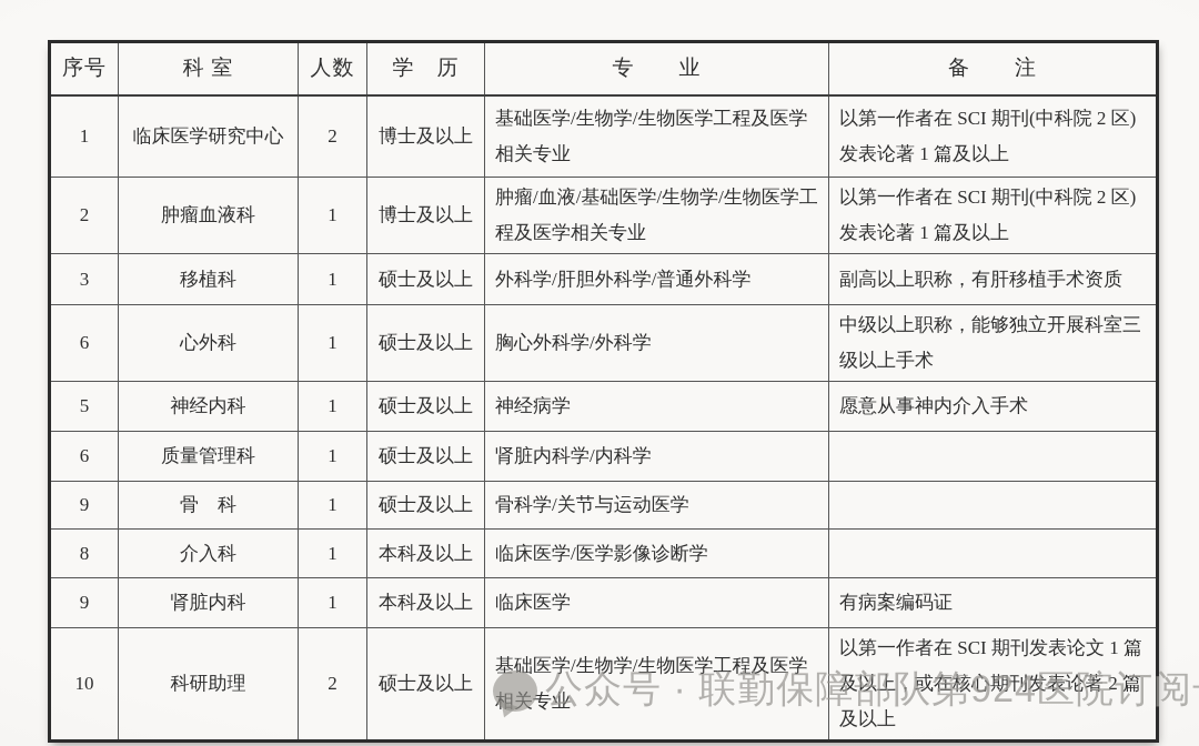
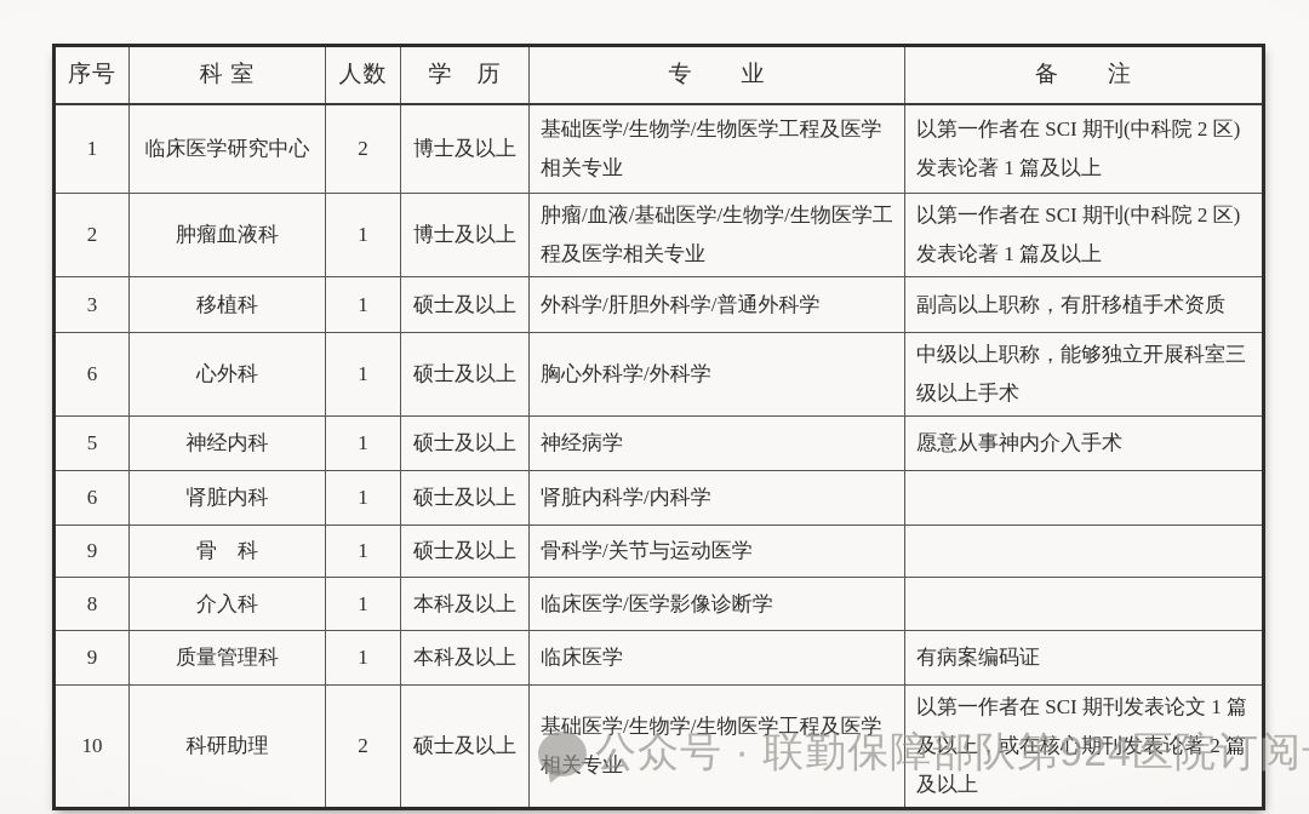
  序号	科 室	人数	学 历	专 业	备 注
  1	临床医学研究中心	2	博士及以上	基础医学/生物学/生物医学工程及医学相关专业	以第一作者在 SCI 期刊(中科院 2 区)发表论著 1 篇及以上
  2	肿瘤血液科	1	博士及以上	肿瘤/血液/基础医学/生物学/生物医学工程及医学相关专业	以第一作者在 SCI 期刊(中科院 2 区)发表论著 1 篇及以上
  3	移植科	1	硕士及以上	外科学/肝胆外科学/普通外科学	副高以上职称，有肝移植手术资质
  6	心外科	1	硕士及以上	胸心外科学/外科学	中级以上职称，能够独立开展科室三级以上手术
  5	神经内科	1	硕士及以上	神经病学	愿意从事神内介入手术
- 6	质量管理科	1	硕士及以上	肾脏内科学/内科学
+ 6	肾脏内科	1	硕士及以上	肾脏内科学/内科学
  9	骨 科	1	硕士及以上	骨科学/关节与运动医学
  8	介入科	1	本科及以上	临床医学/医学影像诊断学
- 9	肾脏内科	1	本科及以上	临床医学	有病案编码证
+ 9	质量管理科	1	本科及以上	临床医学	有病案编码证
  10	科研助理	2	硕士及以上	基础医学/生物学/生物医学工程及医学相关专业	以第一作者在 SCI 期刊发表论文 1 篇及以上，或在核心期刊发表论著 2 篇及以上
  公众号 · 联勤保障部队第924医院订阅
